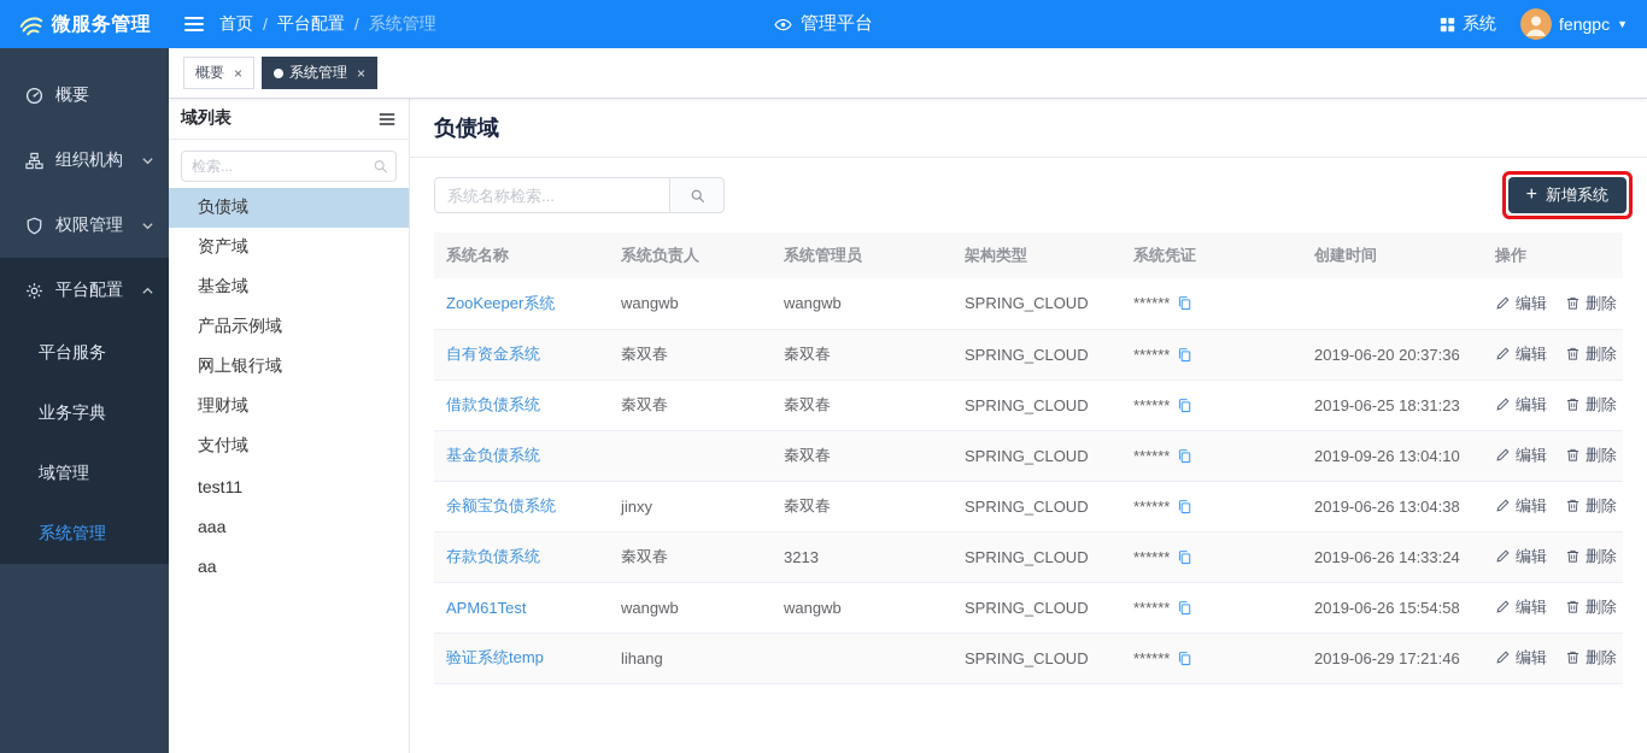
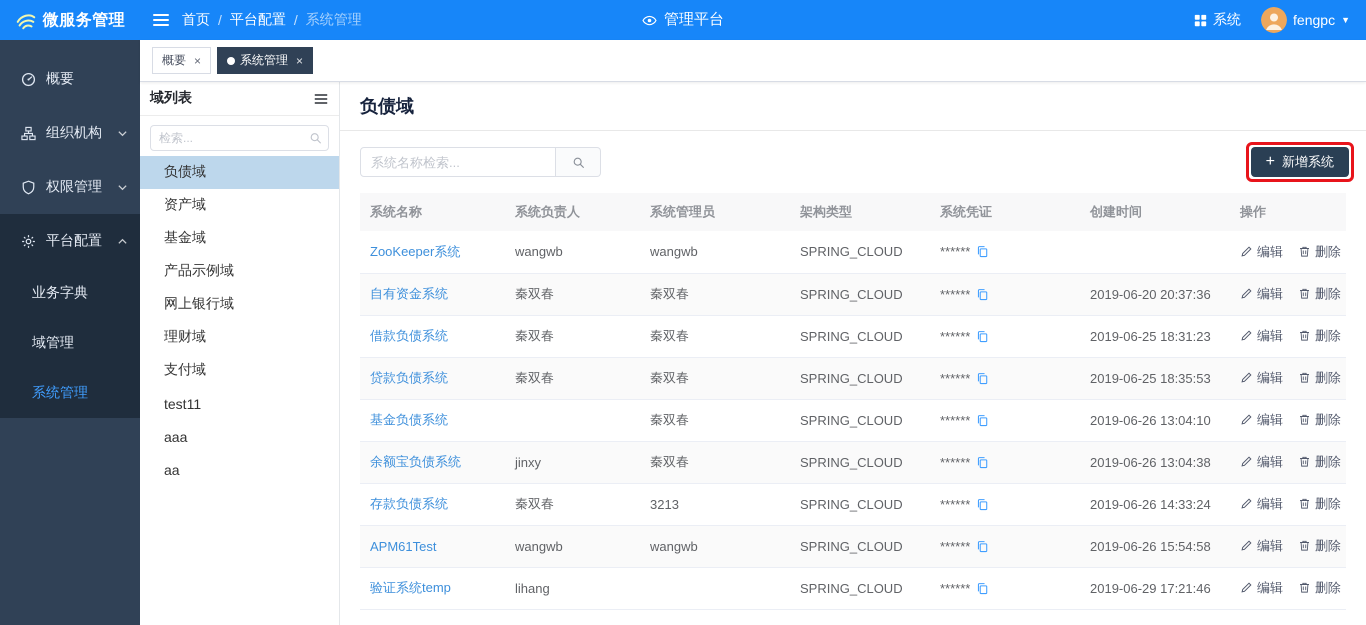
  微服务管理
  首页
  /
  平台配置
  /
  系统管理
  管理平台
  系统
  fengpc
  ▼
  概要
  组织机构
  权限管理
  平台配置
- 平台服务
  业务字典
  域管理
  系统管理
  概要
  ×
  系统管理
  ×
  域列表
  检索...
  负债域
  资产域
  基金域
  产品示例域
  网上银行域
  理财域
  支付域
  test11
  aaa
  aa
  负债域
  系统名称检索...
  +
  新增系统
  系统名称	系统负责人	系统管理员	架构类型	系统凭证	创建时间	操作
  ZooKeeper系统	wangwb	wangwb	SPRING_CLOUD	******		编辑 删除
  自有资金系统	秦双春	秦双春	SPRING_CLOUD	******	2019-06-20 20:37:36	编辑 删除
  借款负债系统	秦双春	秦双春	SPRING_CLOUD	******	2019-06-25 18:31:23	编辑 删除
+ 贷款负债系统	秦双春	秦双春	SPRING_CLOUD	******	2019-06-25 18:35:53	编辑 删除
- 基金负债系统		秦双春	SPRING_CLOUD	******	2019-09-26 13:04:10	编辑 删除
+ 基金负债系统		秦双春	SPRING_CLOUD	******	2019-06-26 13:04:10	编辑 删除
  余额宝负债系统	jinxy	秦双春	SPRING_CLOUD	******	2019-06-26 13:04:38	编辑 删除
  存款负债系统	秦双春	3213	SPRING_CLOUD	******	2019-06-26 14:33:24	编辑 删除
  APM61Test	wangwb	wangwb	SPRING_CLOUD	******	2019-06-26 15:54:58	编辑 删除
  验证系统temp	lihang		SPRING_CLOUD	******	2019-06-29 17:21:46	编辑 删除
